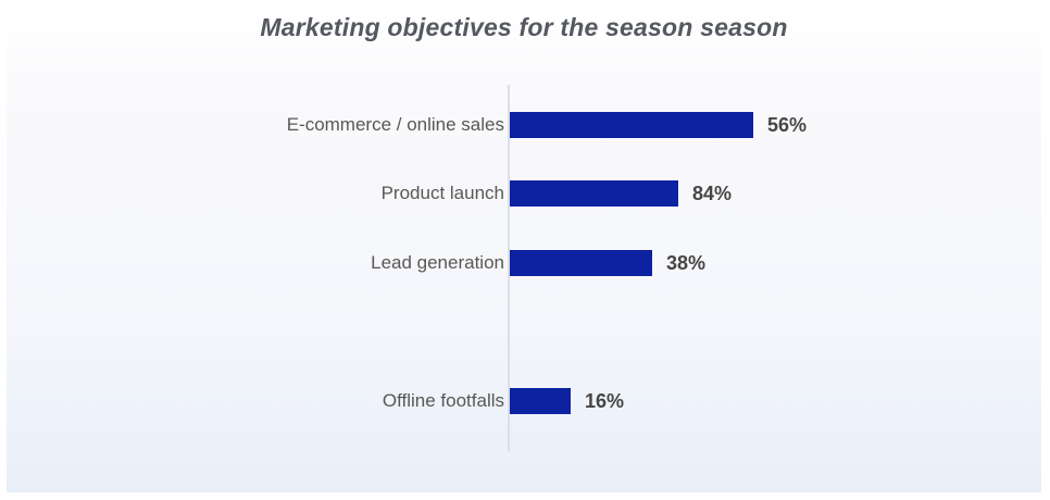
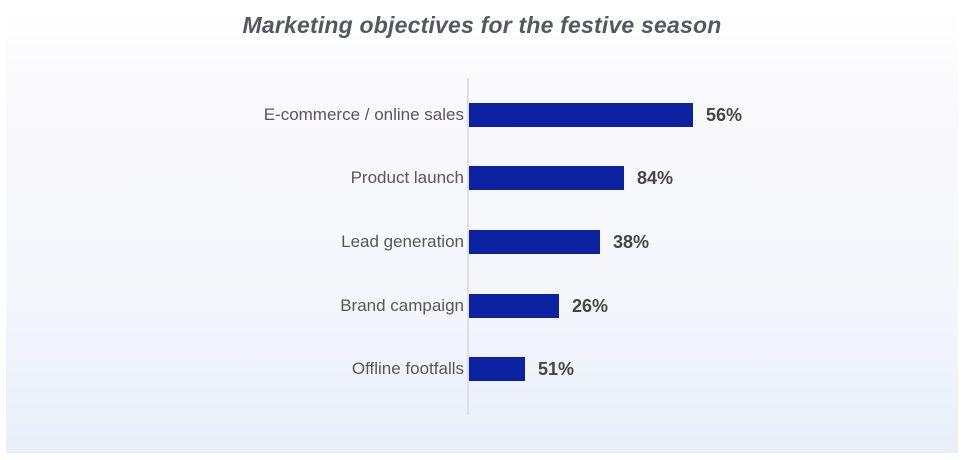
- Marketing objectives for the season season
+ Marketing objectives for the festive season
  E-commerce / online sales
  56%
  Product launch
  84%
  Lead generation
  38%
+ Brand campaign
+ 26%
  Offline footfalls
- 16%
+ 51%
